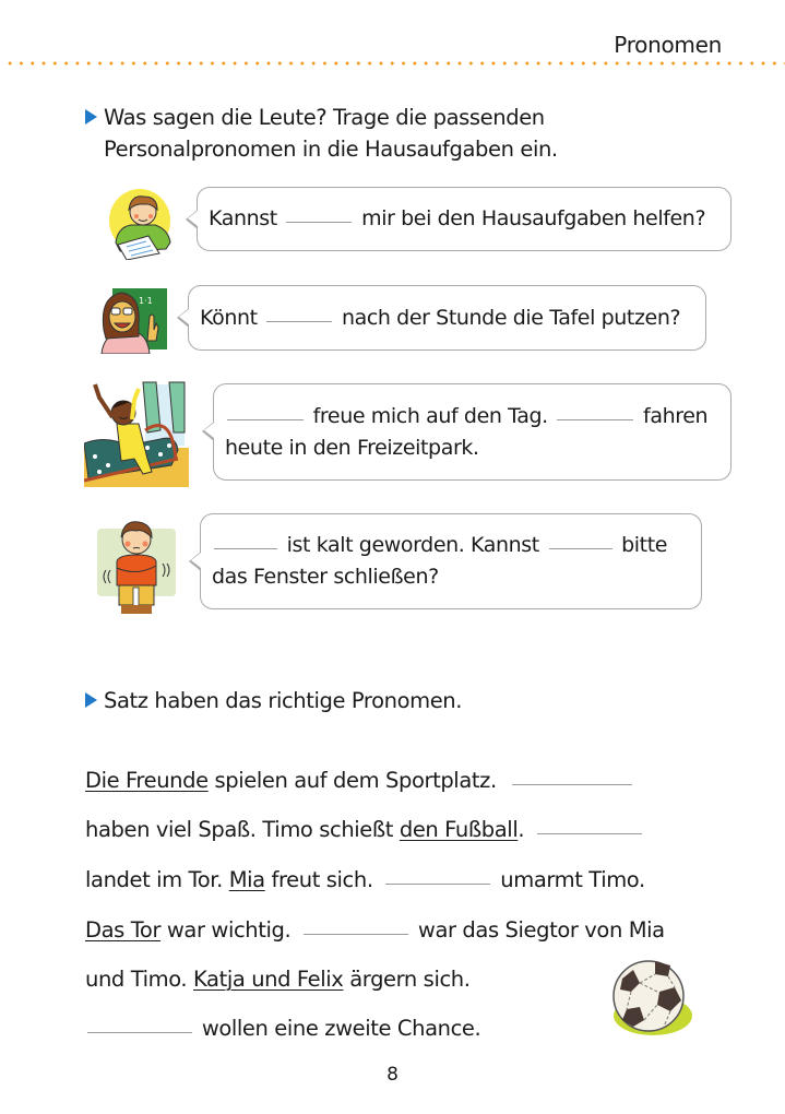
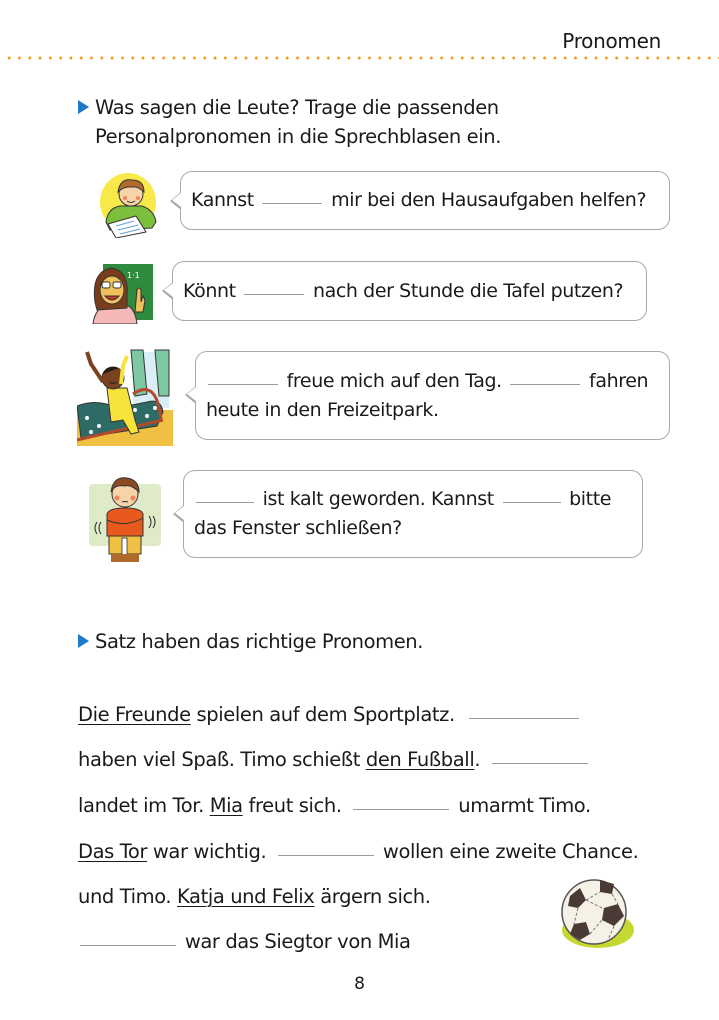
  Pronomen
  Was sagen die Leute? Trage die passenden
- Personalpronomen in die Hausaufgaben ein.
+ Personalpronomen in die Sprechblasen ein.
  Kannst mir bei den Hausaufgaben helfen?
  1·1
  Könnt nach der Stunde die Tafel putzen?
  freue mich auf den Tag. fahren
  heute in den Freizeitpark.
  ist kalt geworden. Kannst bitte
  das Fenster schließen?
  Satz haben das richtige Pronomen.
  Die Freunde spielen auf dem Sportplatz.
  haben viel Spaß. Timo schießt den Fußball.
  landet im Tor. Mia freut sich. umarmt Timo.
- Das Tor war wichtig. war das Siegtor von Mia
+ Das Tor war wichtig. wollen eine zweite Chance.
  und Timo. Katja und Felix ärgern sich.
- wollen eine zweite Chance.
+ war das Siegtor von Mia
  8
